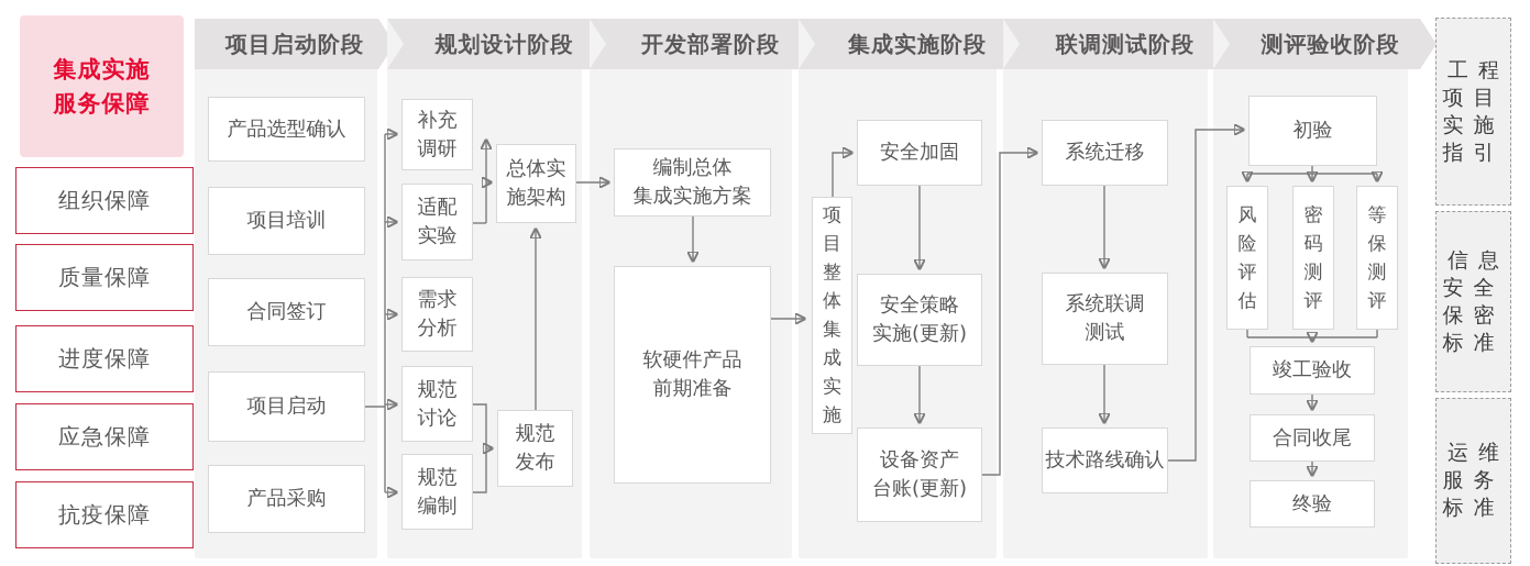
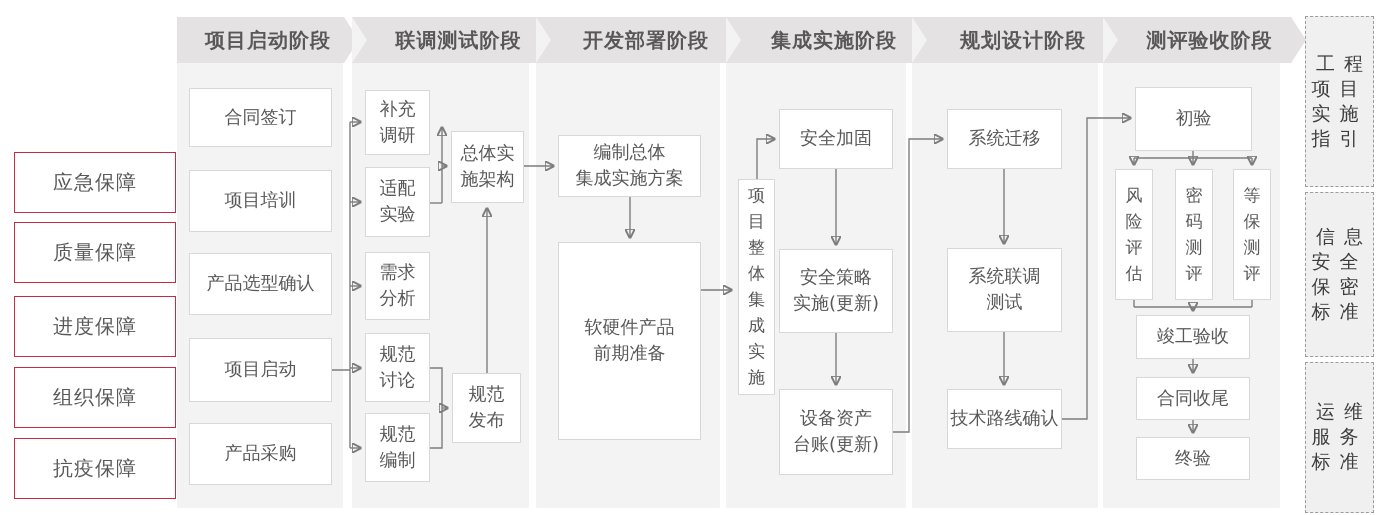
- 集成实施
- 服务保障
- 组织保障
+ 应急保障
  质量保障
  进度保障
- 应急保障
+ 组织保障
  抗疫保障
  项目启动阶段
- 产品选型确认
+ 合同签订
  项目培训
- 合同签订
+ 产品选型确认
  项目启动
  产品采购
- 规划设计阶段
+ 联调测试阶段
  补充
  调研
  适配
  实验
  需求
  分析
  规范
  讨论
  规范
  编制
  总体实
  施架构
  规范
  发布
  开发部署阶段
  编制总体
  集成实施方案
  软硬件产品
  前期准备
  集成实施阶段
  项目整体集成实施
  安全加固
  安全策略
  实施(更新)
  设备资产
  台账(更新)
- 联调测试阶段
+ 规划设计阶段
  系统迁移
  系统联调
  测试
  技术路线确认
  测评验收阶段
  初验
  风险评估
  密码测评
  等保测评
  竣工验收
  合同收尾
  终验
  工程
  项目
  实施
  指引
  信息
  安全
  保密
  标准
  运维
  服务
  标准
